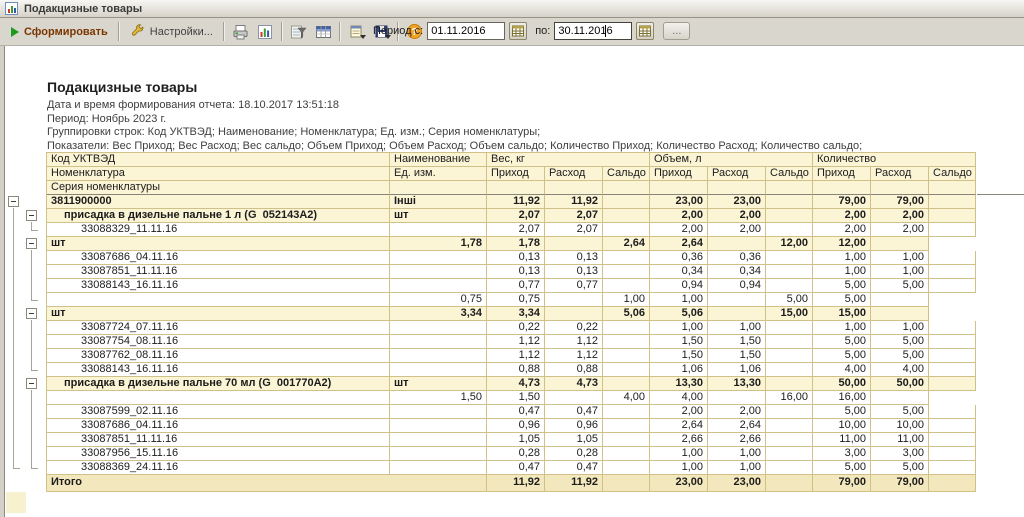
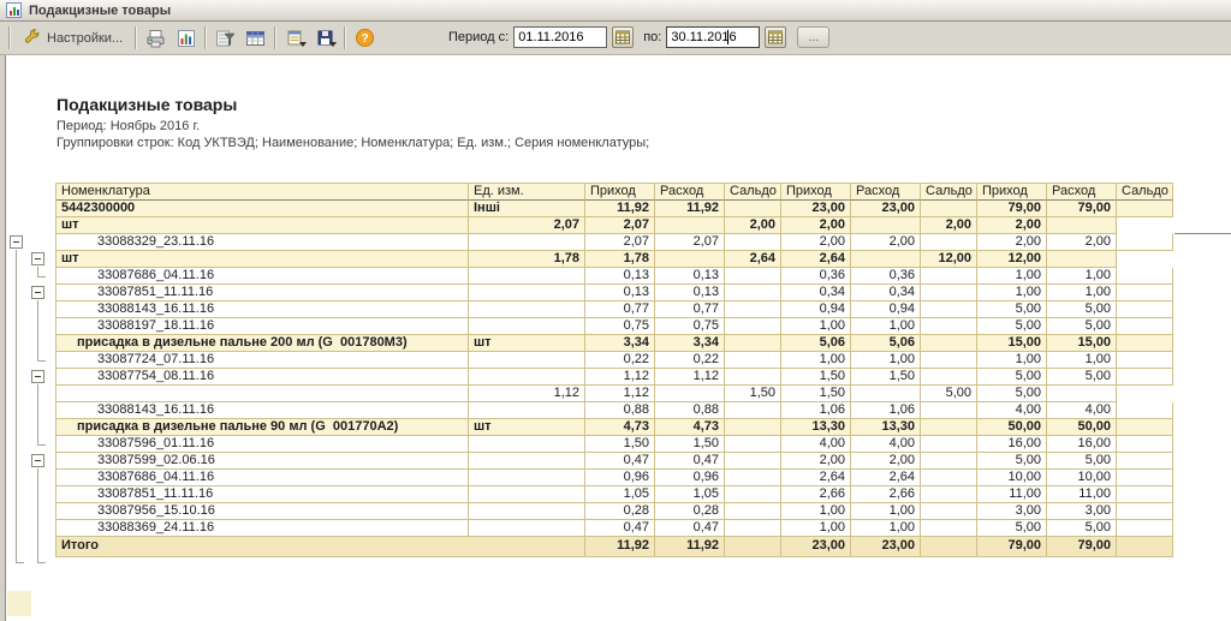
  Подакцизные товары
- Сформировать
  Настройки...
  ?
  Период с:
  01.11.2016
  по:
  30.11.2016
  ...
  Подакцизные товары
- Дата и время формирования отчета: 18.10.2017 13:51:18
- Период: Ноябрь 2023 г.
+ Период: Ноябрь 2016 г.
  Группировки строк: Код УКТВЭД; Наименование; Номенклатура; Ед. изм.; Серия номенклатуры;
- Показатели: Вес Приход; Вес Расход; Вес сальдо; Объем Приход; Объем Расход; Объем сальдо; Количество Приход; Количество Расход; Количество сальдо;
- Код УКТВЭД
- Наименование
- Вес, кг
- Объем, л
- Количество
  Номенклатура
  Ед. изм.
  Приход
  Расход
  Сальдо
  Приход
  Расход
  Сальдо
  Приход
  Расход
  Сальдо
- Серия номенклатуры
- 3811900000
+ 5442300000
  Інші
  11,92
  11,92
  23,00
  23,00
  79,00
  79,00
- присадка в дизельне пальне 1 л (G 052143А2)
  шт
  2,07
  2,07
  2,00
  2,00
  2,00
  2,00
- 33088329_11.11.16
+ 33088329_23.11.16
  2,07
  2,07
  2,00
  2,00
  2,00
  2,00
  шт
  1,78
  1,78
  2,64
  2,64
  12,00
  12,00
  33087686_04.11.16
  0,13
  0,13
  0,36
  0,36
  1,00
  1,00
  33087851_11.11.16
  0,13
  0,13
  0,34
  0,34
  1,00
  1,00
  33088143_16.11.16
  0,77
  0,77
  0,94
  0,94
  5,00
  5,00
+ 33088197_18.11.16
  0,75
  0,75
  1,00
  1,00
  5,00
  5,00
+ присадка в дизельне пальне 200 мл (G 001780М3)
  шт
  3,34
  3,34
  5,06
  5,06
  15,00
  15,00
  33087724_07.11.16
  0,22
  0,22
  1,00
  1,00
  1,00
  1,00
  33087754_08.11.16
  1,12
  1,12
  1,50
  1,50
  5,00
  5,00
- 33087762_08.11.16
  1,12
  1,12
  1,50
  1,50
  5,00
  5,00
  33088143_16.11.16
  0,88
  0,88
  1,06
  1,06
  4,00
  4,00
- присадка в дизельне пальне 70 мл (G 001770А2)
+ присадка в дизельне пальне 90 мл (G 001770А2)
  шт
  4,73
  4,73
  13,30
  13,30
  50,00
  50,00
+ 33087596_01.11.16
  1,50
  1,50
  4,00
  4,00
  16,00
  16,00
- 33087599_02.11.16
+ 33087599_02.06.16
  0,47
  0,47
  2,00
  2,00
  5,00
  5,00
  33087686_04.11.16
  0,96
  0,96
  2,64
  2,64
  10,00
  10,00
  33087851_11.11.16
  1,05
  1,05
  2,66
  2,66
  11,00
  11,00
- 33087956_15.11.16
+ 33087956_15.10.16
  0,28
  0,28
  1,00
  1,00
  3,00
  3,00
  33088369_24.11.16
  0,47
  0,47
  1,00
  1,00
  5,00
  5,00
  Итого
  11,92
  11,92
  23,00
  23,00
  79,00
  79,00
